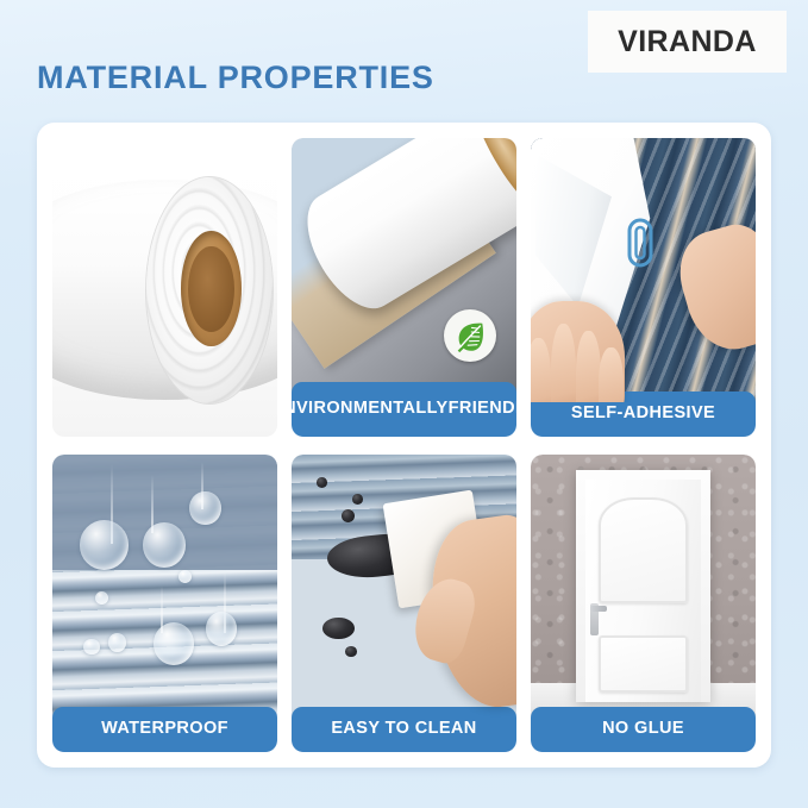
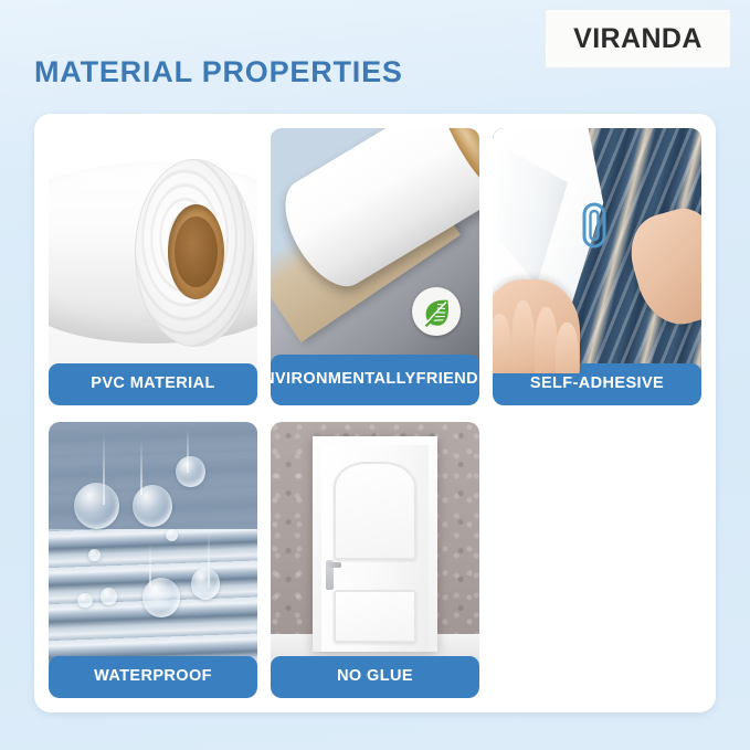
  MATERIAL PROPERTIES
  VIRANDA
+ PVC MATERIAL
  VIRONMENTALLY
  FRIEND
  SELF-ADHESIVE
  WATERPROOF
- EASY TO CLEAN
  NO GLUE
